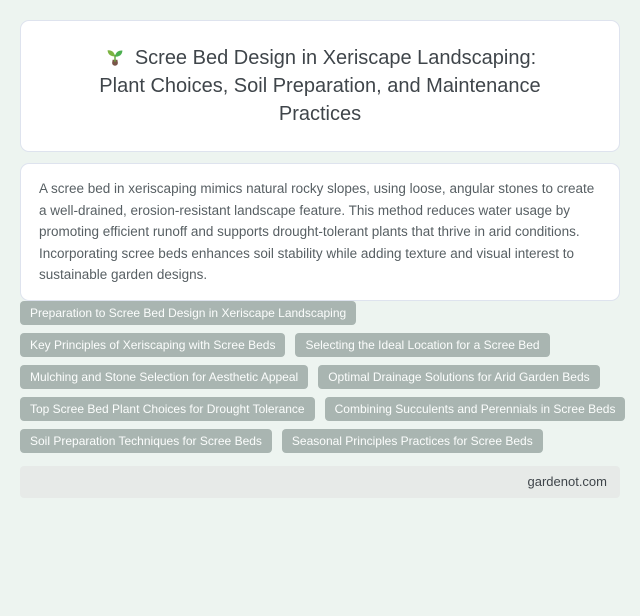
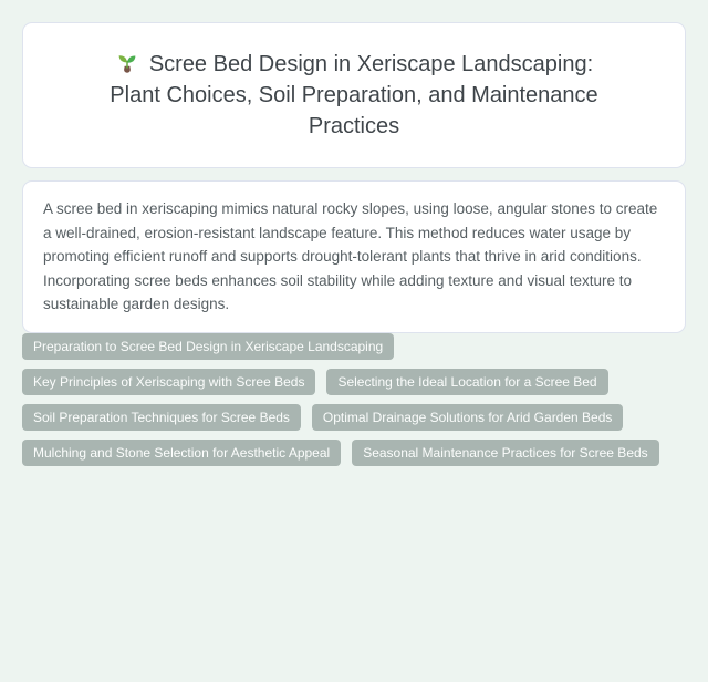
  Scree Bed Design in Xeriscape Landscaping: Plant Choices, Soil Preparation, and Maintenance Practices
- A scree bed in xeriscaping mimics natural rocky slopes, using loose, angular stones to create a well-drained, erosion-resistant landscape feature. This method reduces water usage by promoting efficient runoff and supports drought-tolerant plants that thrive in arid conditions. Incorporating scree beds enhances soil stability while adding texture and visual interest to sustainable garden designs.
+ A scree bed in xeriscaping mimics natural rocky slopes, using loose, angular stones to create a well-drained, erosion-resistant landscape feature. This method reduces water usage by promoting efficient runoff and supports drought-tolerant plants that thrive in arid conditions. Incorporating scree beds enhances soil stability while adding texture and visual texture to sustainable garden designs.
  Preparation to Scree Bed Design in Xeriscape Landscaping
  Key Principles of Xeriscaping with Scree Beds
  Selecting the Ideal Location for a Scree Bed
- Mulching and Stone Selection for Aesthetic Appeal
+ Soil Preparation Techniques for Scree Beds
  Optimal Drainage Solutions for Arid Garden Beds
- Top Scree Bed Plant Choices for Drought Tolerance
- Combining Succulents and Perennials in Scree Beds
- Soil Preparation Techniques for Scree Beds
+ Mulching and Stone Selection for Aesthetic Appeal
- Seasonal Principles Practices for Scree Beds
+ Seasonal Maintenance Practices for Scree Beds
- gardenot.com
